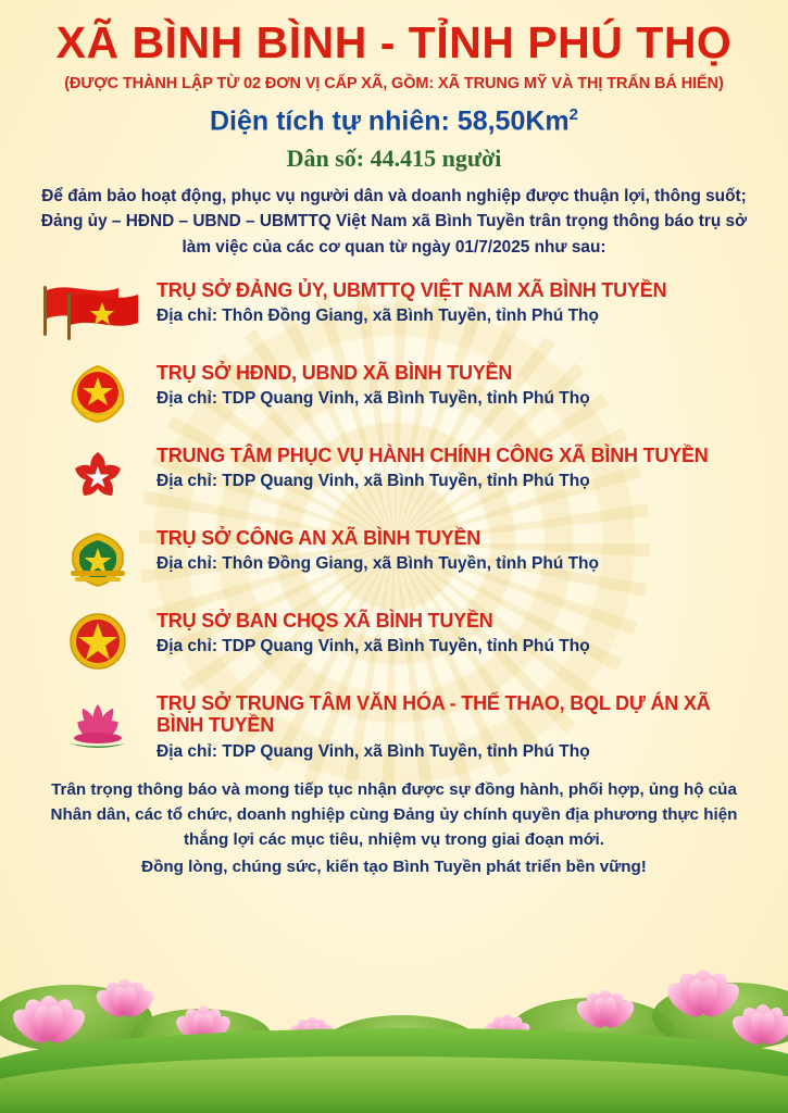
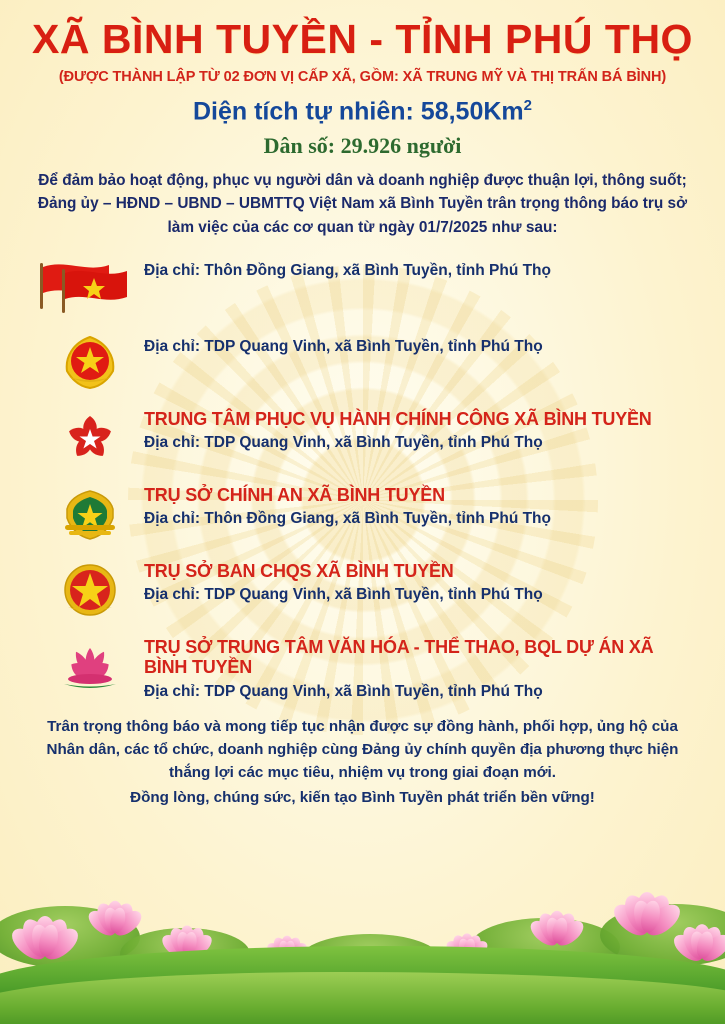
- XÃ BÌNH BÌNH - TỈNH PHÚ THỌ
+ XÃ BÌNH TUYỀN - TỈNH PHÚ THỌ
- (ĐƯỢC THÀNH LẬP TỪ 02 ĐƠN VỊ CẤP XÃ, GỒM: XÃ TRUNG MỸ VÀ THỊ TRẤN BÁ HIẾN)
+ (ĐƯỢC THÀNH LẬP TỪ 02 ĐƠN VỊ CẤP XÃ, GỒM: XÃ TRUNG MỸ VÀ THỊ TRẤN BÁ BÌNH)
  Diện tích tự nhiên: 58,50Km2
- Dân số: 44.415 người
+ Dân số: 29.926 người
  Để đảm bảo hoạt động, phục vụ người dân và doanh nghiệp được thuận lợi, thông suốt; Đảng ủy – HĐND – UBND – UBMTTQ Việt Nam xã Bình Tuyền trân trọng thông báo trụ sở làm việc của các cơ quan từ ngày 01/7/2025 như sau:
- TRỤ SỞ ĐẢNG ỦY, UBMTTQ VIỆT NAM XÃ BÌNH TUYỀN
  Địa chỉ: Thôn Đồng Giang, xã Bình Tuyền, tỉnh Phú Thọ
- TRỤ SỞ HĐND, UBND XÃ BÌNH TUYỀN
  Địa chỉ: TDP Quang Vinh, xã Bình Tuyền, tỉnh Phú Thọ
  TRUNG TÂM PHỤC VỤ HÀNH CHÍNH CÔNG XÃ BÌNH TUYỀN
  Địa chỉ: TDP Quang Vinh, xã Bình Tuyền, tỉnh Phú Thọ
- TRỤ SỞ CÔNG AN XÃ BÌNH TUYỀN
+ TRỤ SỞ CHÍNH AN XÃ BÌNH TUYỀN
  Địa chỉ: Thôn Đồng Giang, xã Bình Tuyền, tỉnh Phú Thọ
  TRỤ SỞ BAN CHQS XÃ BÌNH TUYỀN
  Địa chỉ: TDP Quang Vinh, xã Bình Tuyền, tỉnh Phú Thọ
  TRỤ SỞ TRUNG TÂM VĂN HÓA - THỂ THAO, BQL DỰ ÁN XÃ BÌNH TUYỀN
  Địa chỉ: TDP Quang Vinh, xã Bình Tuyền, tỉnh Phú Thọ
  Trân trọng thông báo và mong tiếp tục nhận được sự đồng hành, phối hợp, ủng hộ của Nhân dân, các tổ chức, doanh nghiệp cùng Đảng ủy chính quyền địa phương thực hiện thắng lợi các mục tiêu, nhiệm vụ trong giai đoạn mới.
  Đồng lòng, chúng sức, kiến tạo Bình Tuyền phát triển bền vững!
